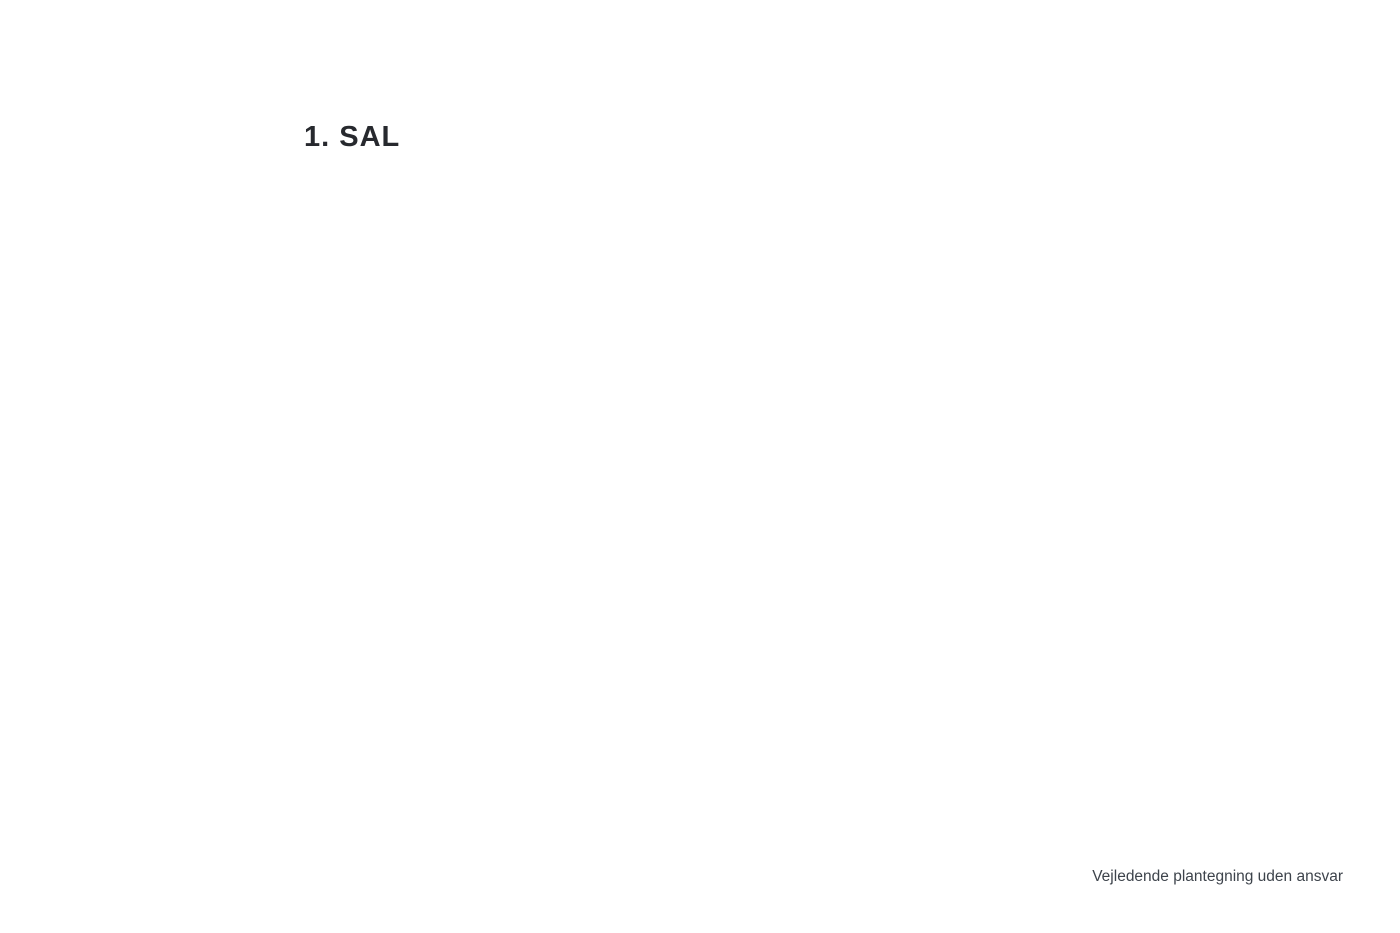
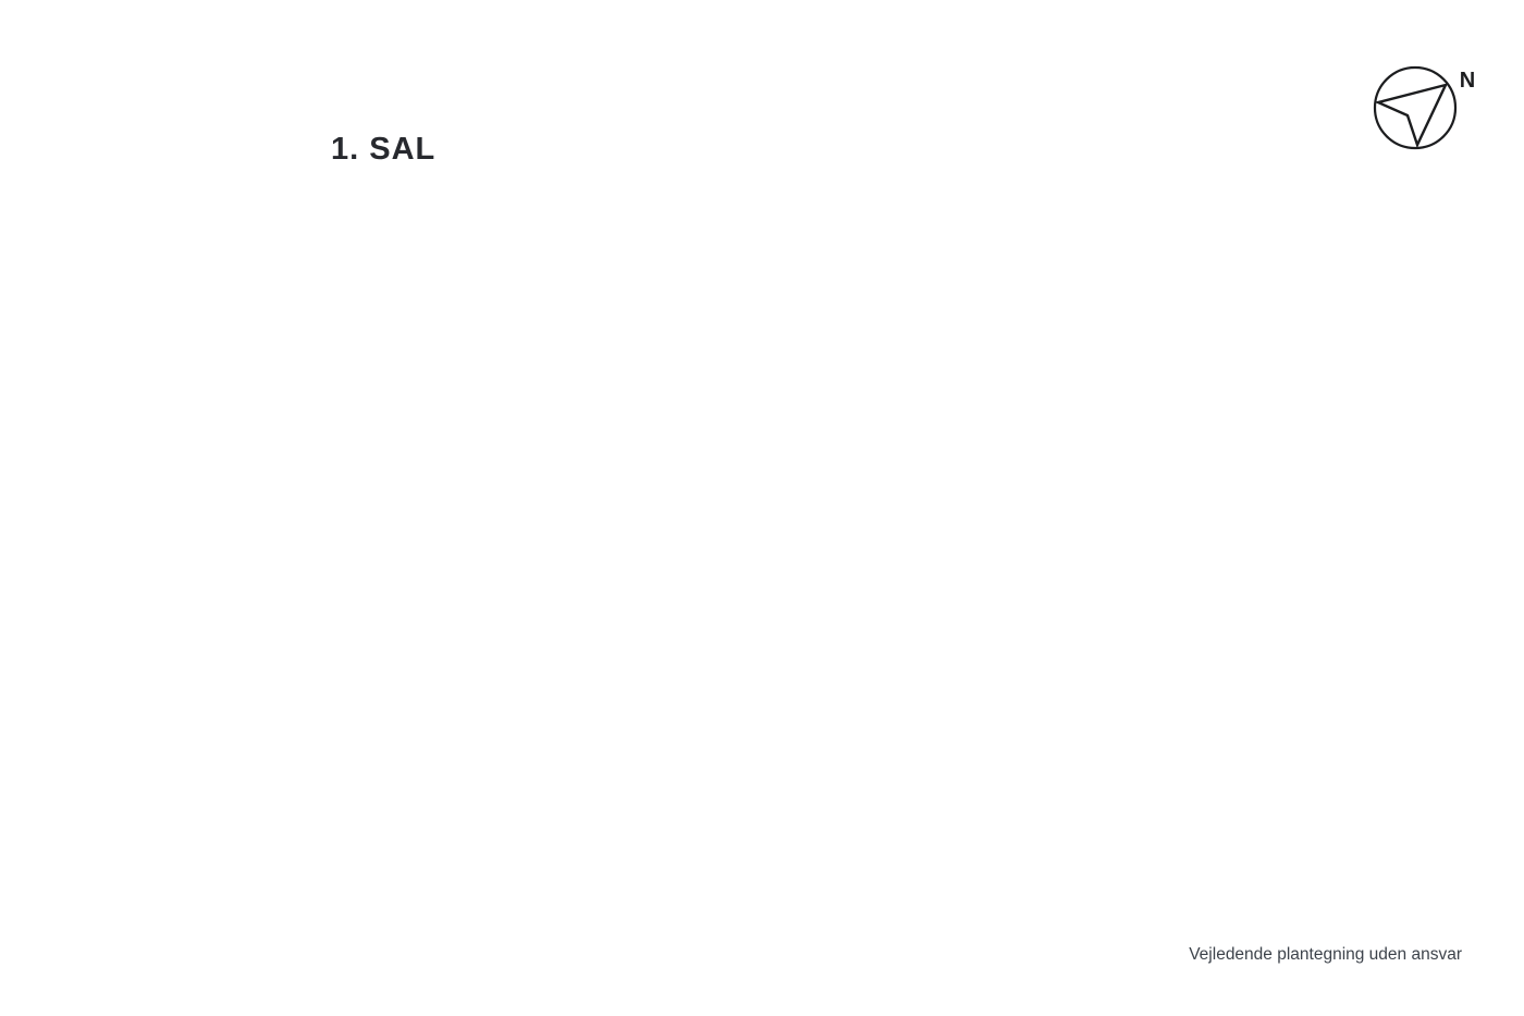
  1. SAL
+ N
  Vejledende plantegning uden ansvar
